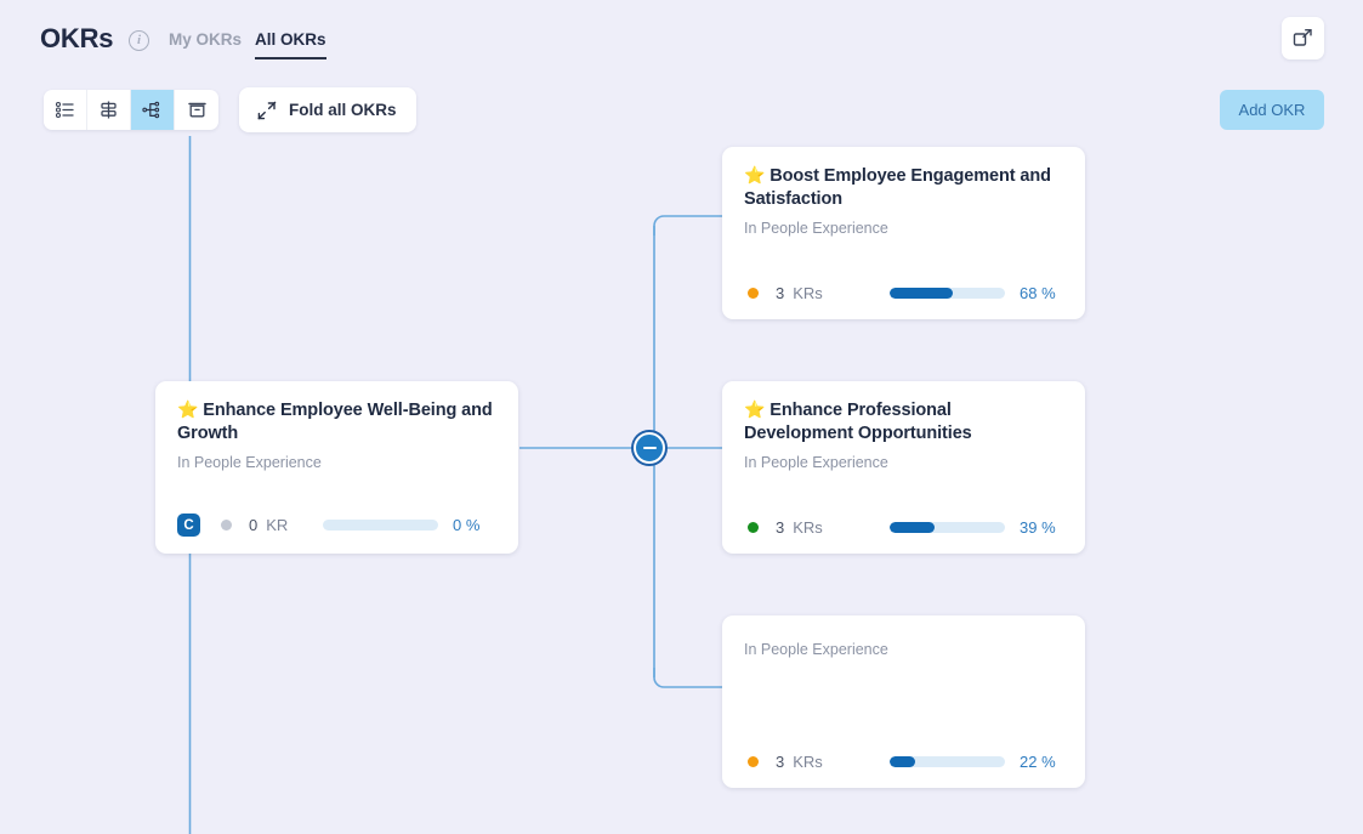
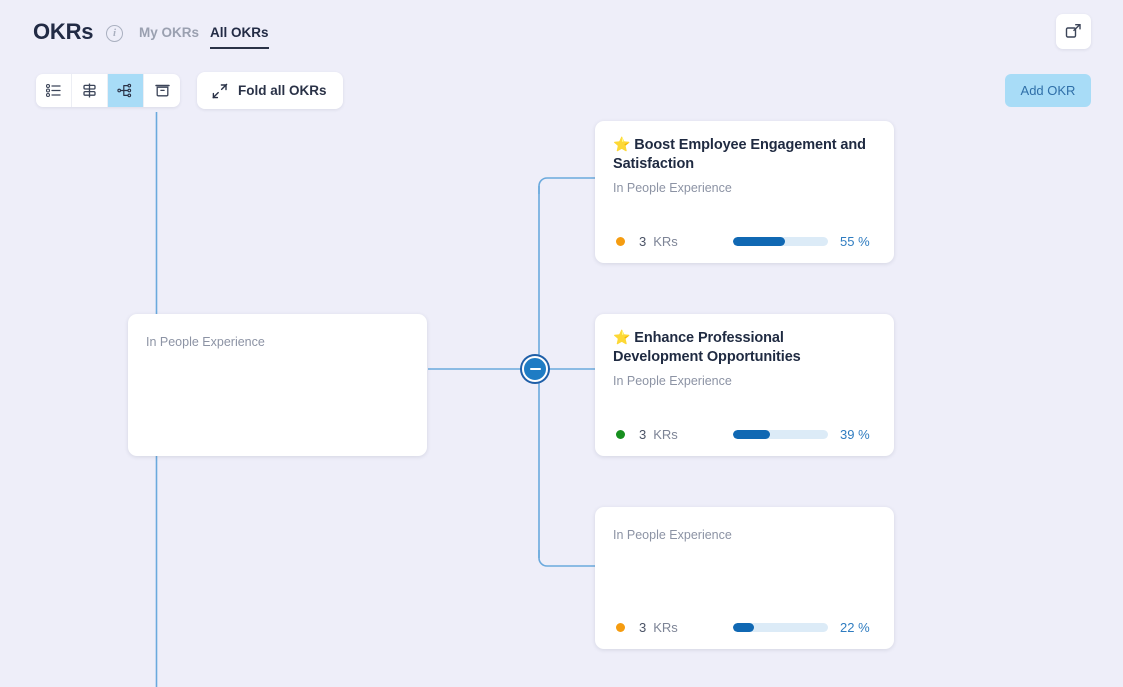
  OKRs
  i
  My OKRs
  All OKRs
  Fold all OKRs
  Add OKR
- ⭐ Enhance Employee Well-Being and Growth
  In People Experience
- C
- 0
- KR
- 0 %
  ⭐ Boost Employee Engagement and Satisfaction
  In People Experience
  3
  KRs
- 68 %
+ 55 %
  ⭐ Enhance Professional Development Opportunities
  In People Experience
  3
  KRs
  39 %
  In People Experience
  3
  KRs
  22 %
